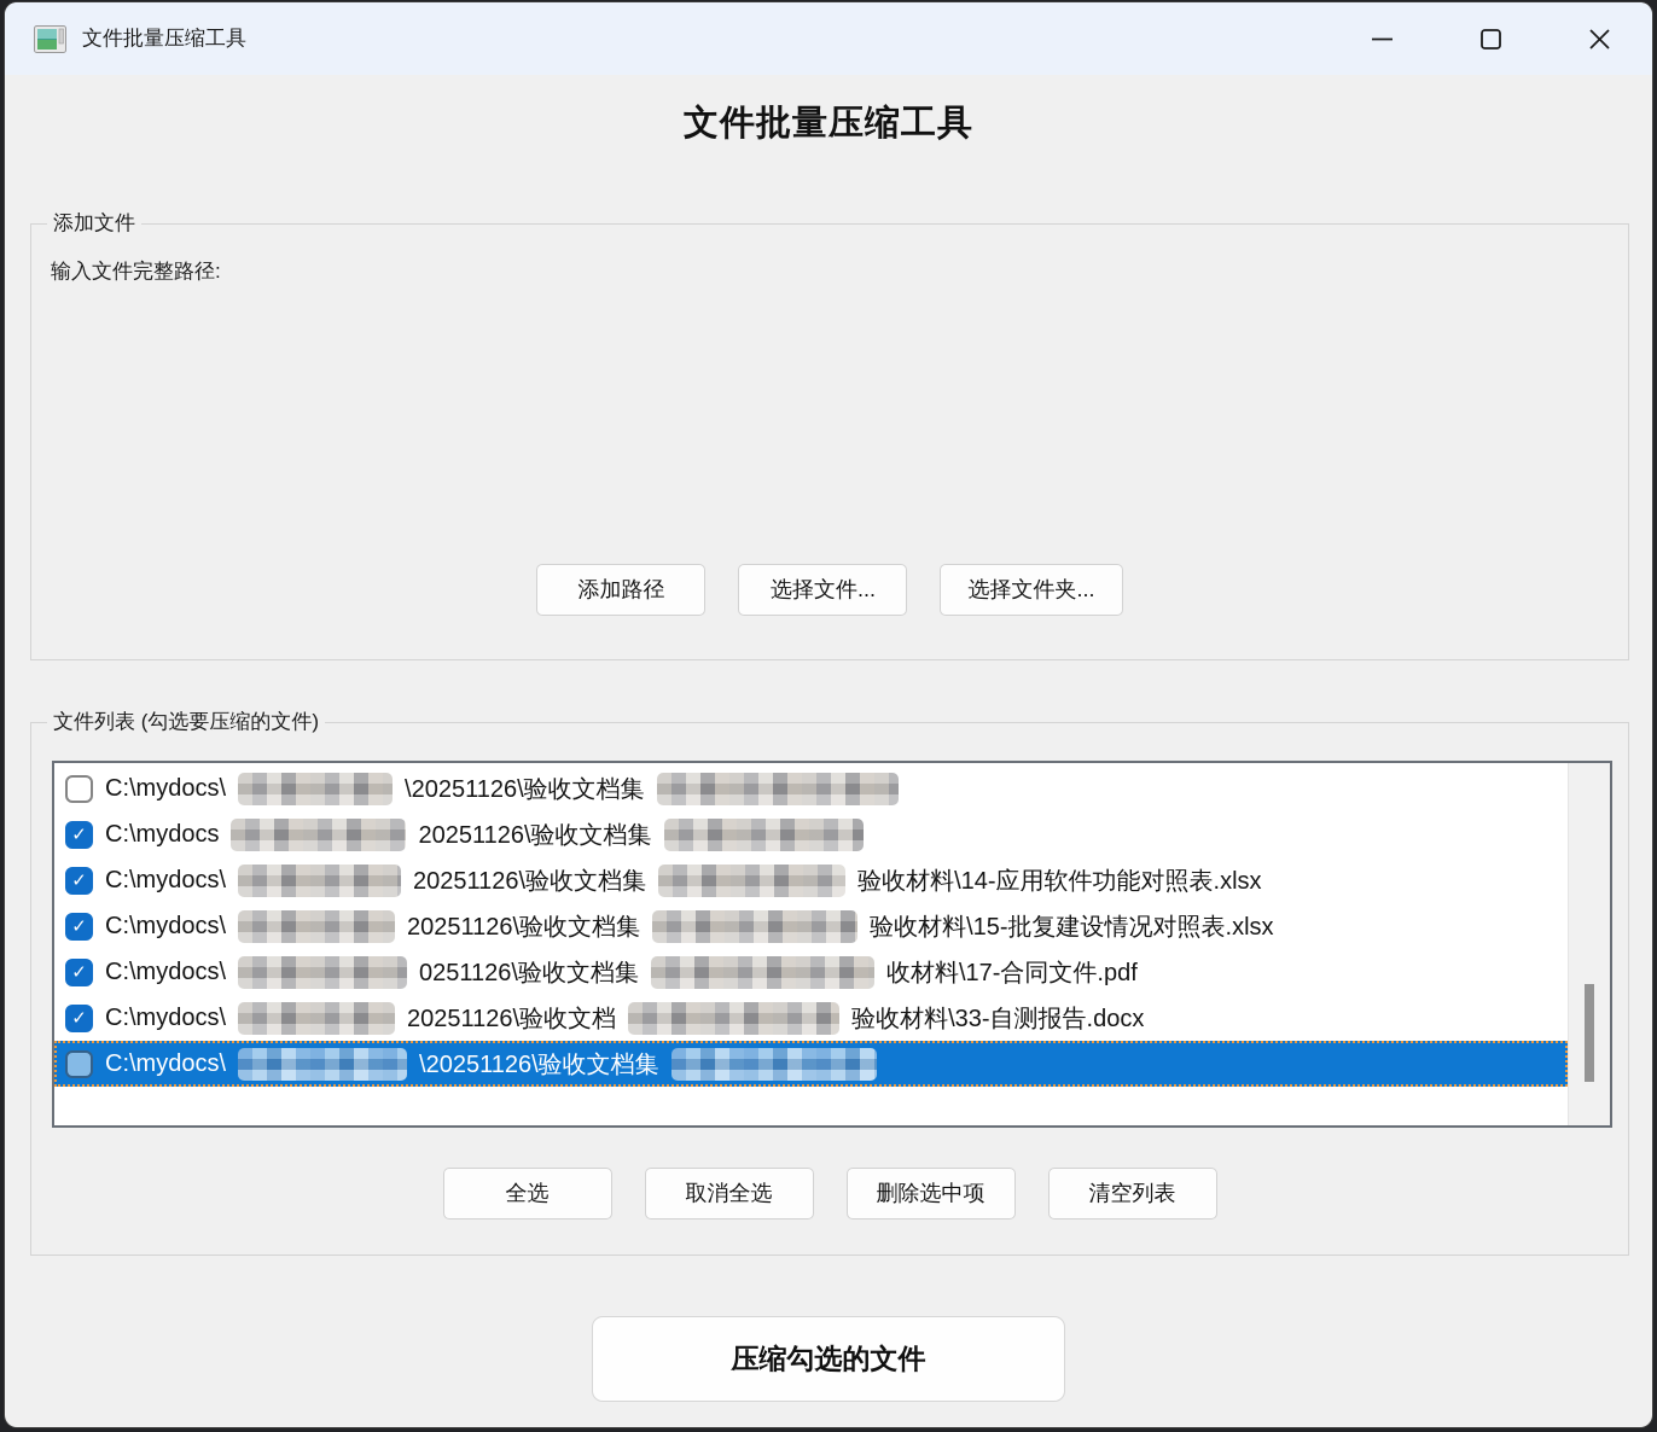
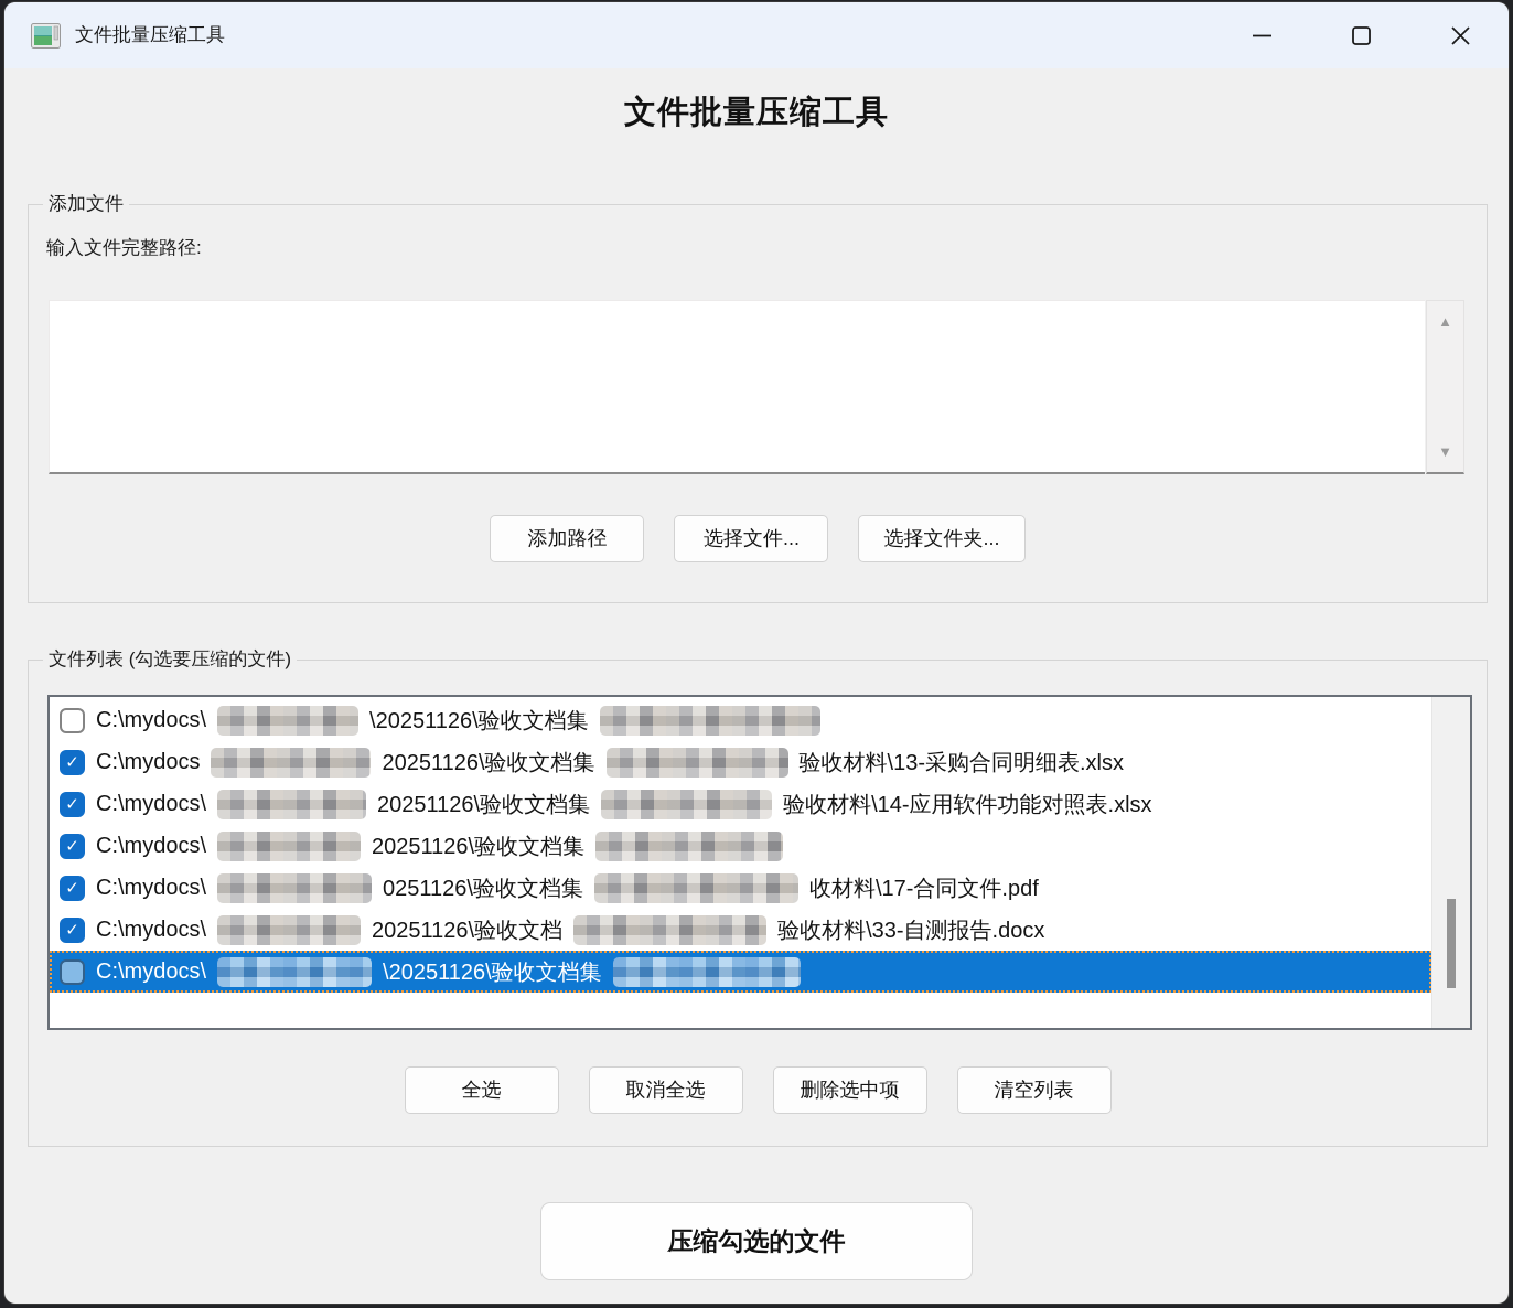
  文件批量压缩工具
  文件批量压缩工具
  添加文件
  输入文件完整路径:
+ ▲
+ ▼
  添加路径
  选择文件...
  选择文件夹...
  文件列表 (勾选要压缩的文件)
  C:\mydocs\
  \20251126\验收文档集
  ✓
  C:\mydocs
  20251126\验收文档集
+ 验收材料\13-采购合同明细表.xlsx
  ✓
  C:\mydocs\
  20251126\验收文档集
  验收材料\14-应用软件功能对照表.xlsx
  ✓
  C:\mydocs\
  20251126\验收文档集
- 验收材料\15-批复建设情况对照表.xlsx
  ✓
  C:\mydocs\
  0251126\验收文档集
  收材料\17-合同文件.pdf
  ✓
  C:\mydocs\
  20251126\验收文档
  验收材料\33-自测报告.docx
  C:\mydocs\
  \20251126\验收文档集
  全选
  取消全选
  删除选中项
  清空列表
  压缩勾选的文件
